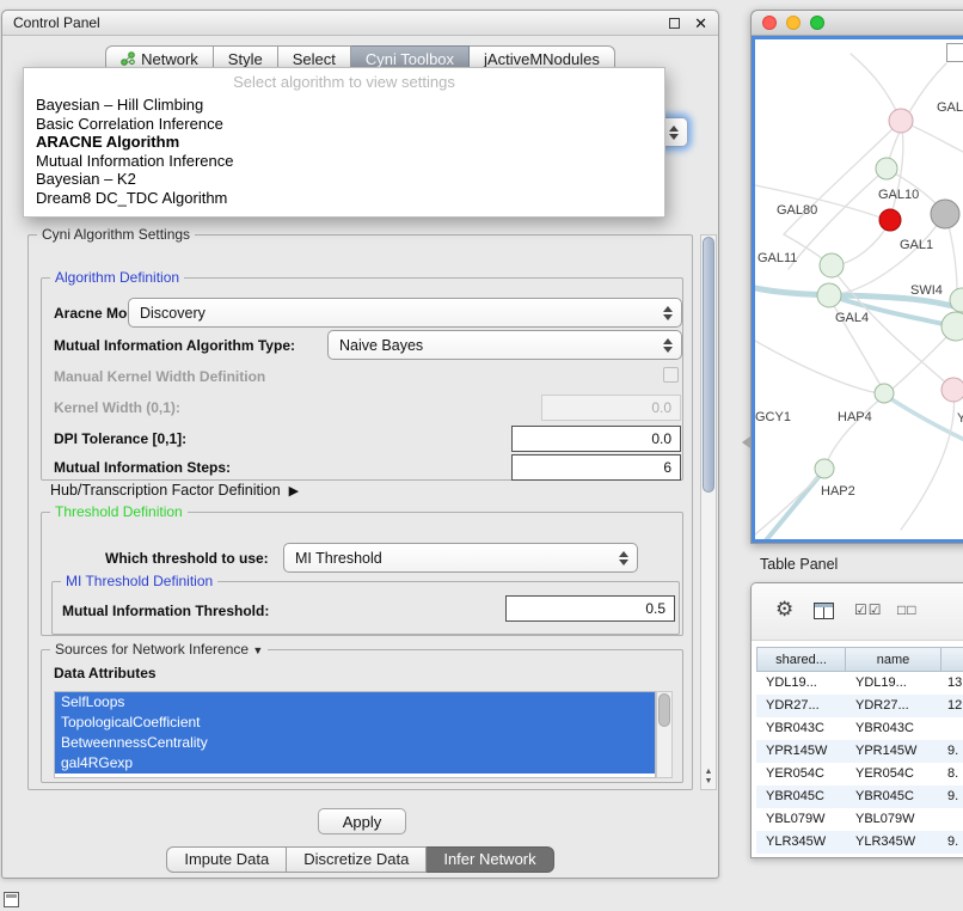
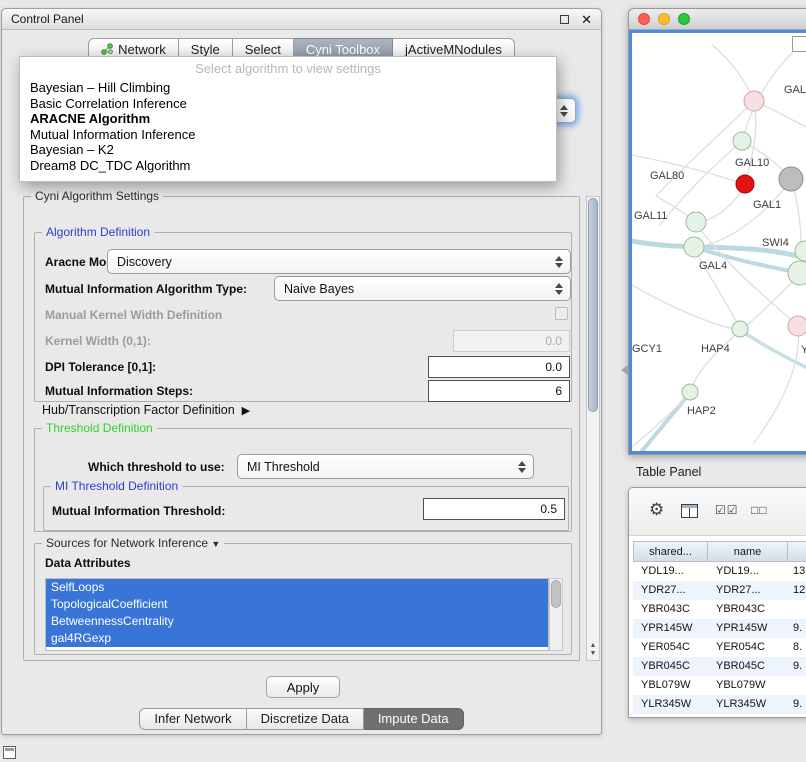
  Control Panel
  ✕
  Network
  Style
  Select
  Cyni Toolbox
  jActiveMNodules
  Select algorithm to view settings
  Bayesian – Hill Climbing
  Basic Correlation Inference
  ARACNE Algorithm
  Mutual Information Inference
  Bayesian – K2
  Dream8 DC_TDC Algorithm
  Cyni Algorithm Settings
  Algorithm Definition
  Aracne Mo
  Discovery
  Mutual Information Algorithm Type:
  Naive Bayes
  Manual Kernel Width Definition
  Kernel Width (0,1):
  0.0
  DPI Tolerance [0,1]:
  0.0
  Mutual Information Steps:
  6
  Hub/Transcription Factor Definition
  ▶
  Threshold Definition
  Which threshold to use:
  MI Threshold
  MI Threshold Definition
  Mutual Information Threshold:
  0.5
  Sources for Network Inference ▼
  Data Attributes
  SelfLoops
  TopologicalCoefficient
  BetweennessCentrality
  gal4RGexp
  Apply
- Impute Data
+ Infer Network
  Discretize Data
- Infer Network
+ Impute Data
  GAL80
  GAL10
  GAL1
  GAL11
  SWI4
  GAL4
  GCY1
  HAP4
  HAP2
  Y
  Table Panel
  ⚙
  ☑☑
  □□
  shared...
  name
  YDL19...
  YDL19...
  13
  YDR27...
  YDR27...
  12
  YBR043C
  YBR043C
  YPR145W
  YPR145W
  9.
  YER054C
  YER054C
  8.
  YBR045C
  YBR045C
  9.
  YBL079W
  YBL079W
  YLR345W
  YLR345W
  9.
